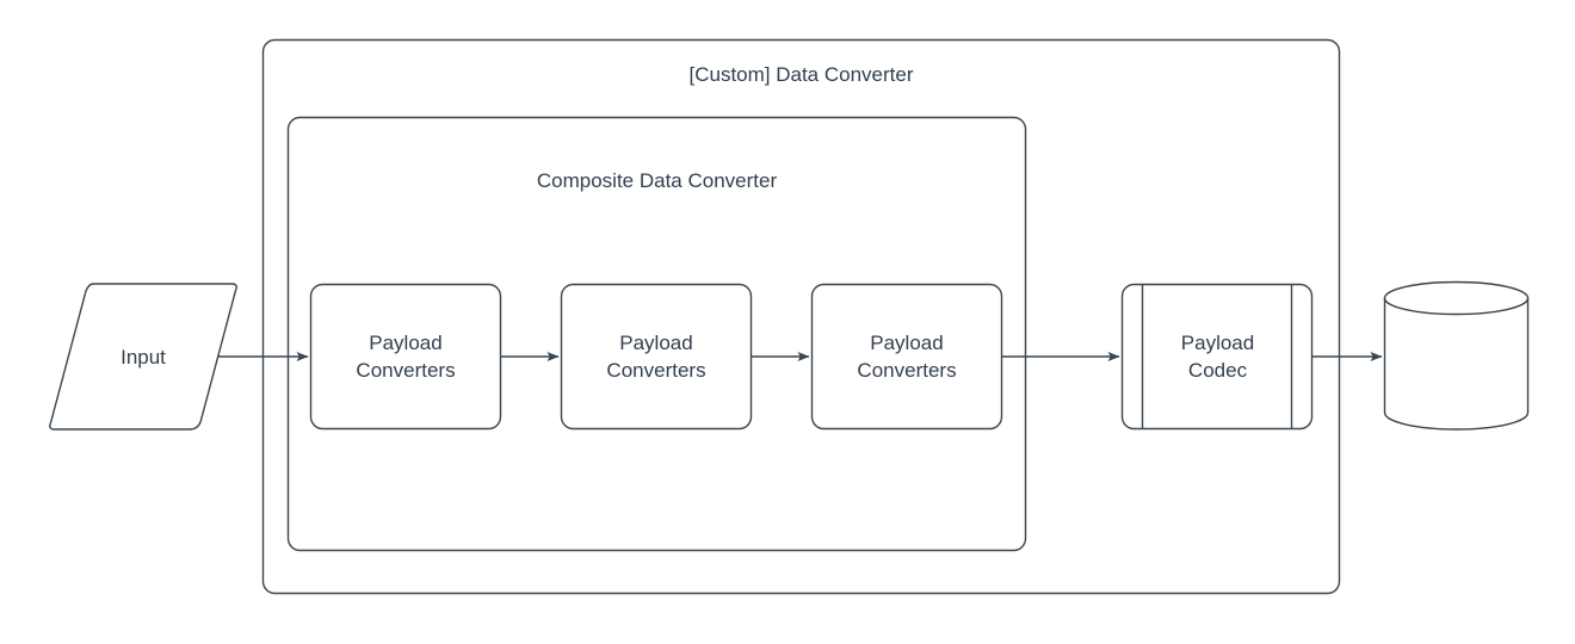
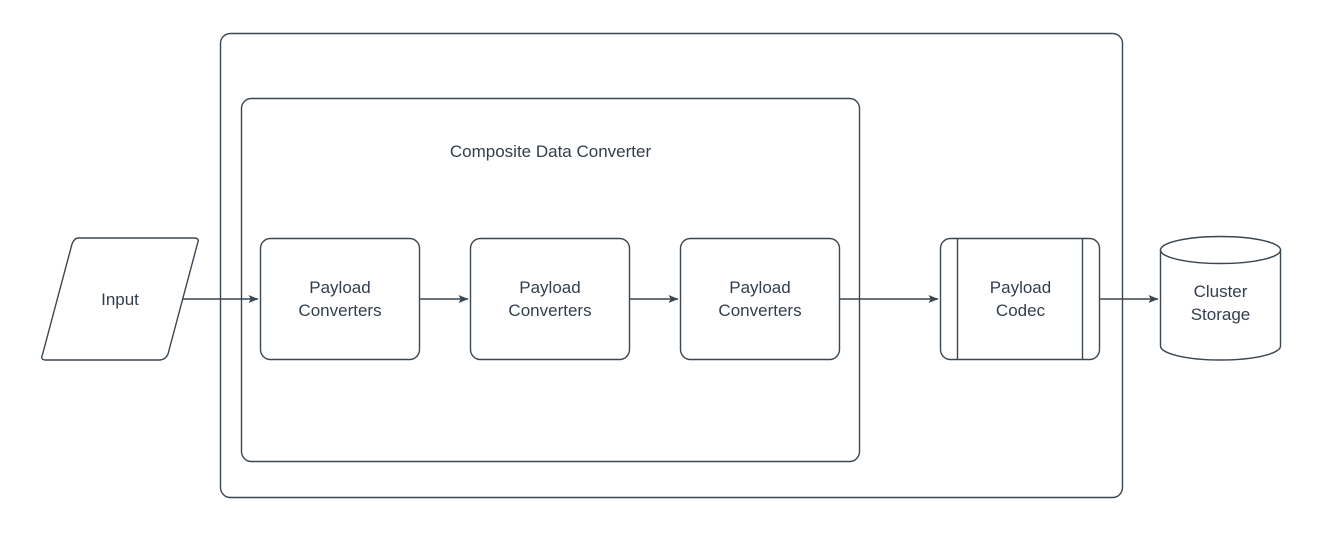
- [Custom] Data Converter
  Composite Data Converter
  Input
  Payload
  Converters
  Payload
  Converters
  Payload
  Converters
  Payload
  Codec
+ Cluster
+ Storage
